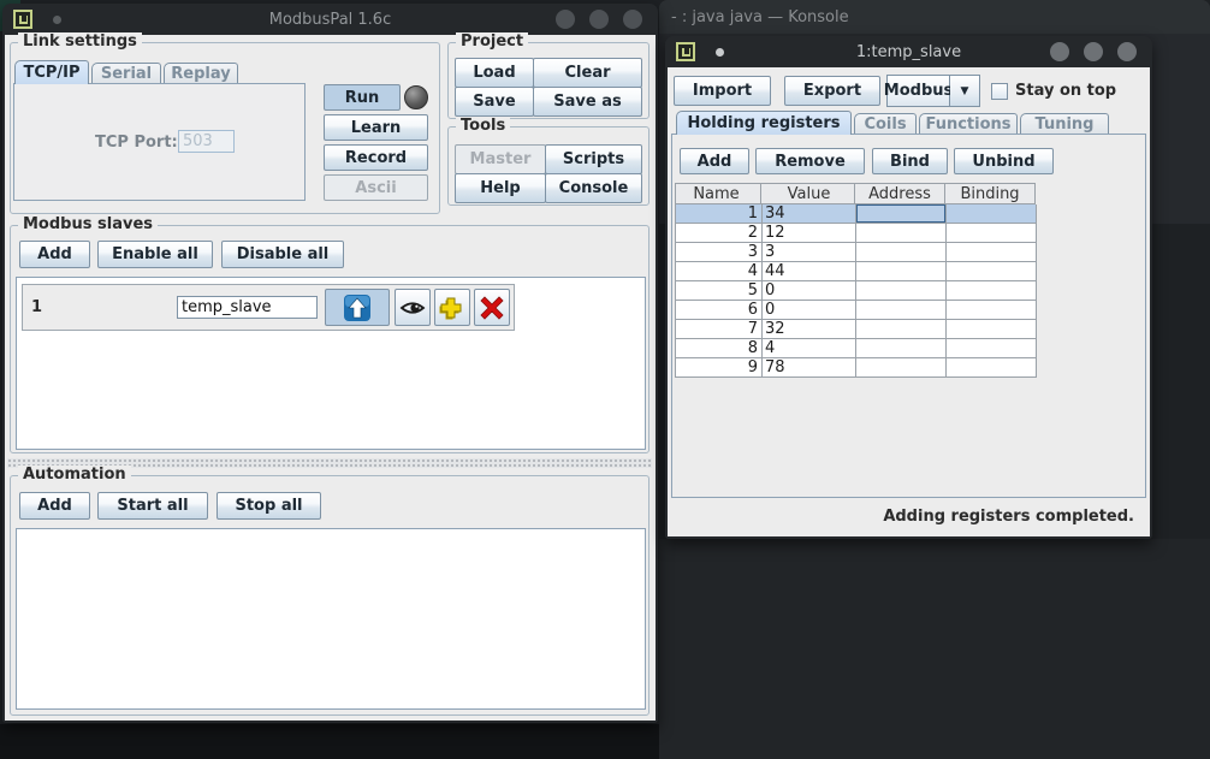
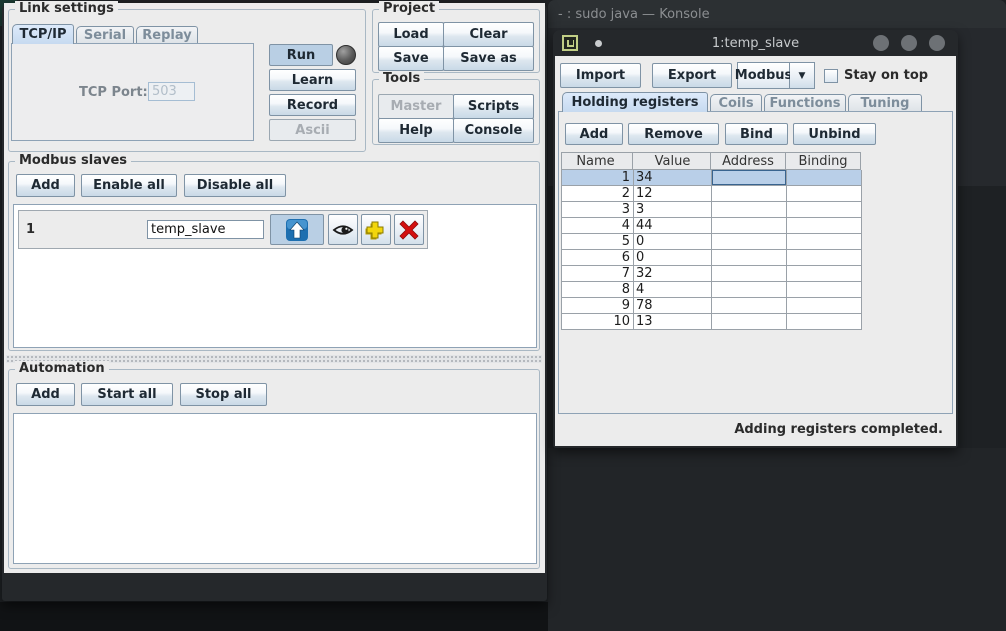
- - : java java — Konsole
+ - : sudo java — Konsole
- ModbusPal 1.6c
  Link settings
  TCP/IP
  Serial
  Replay
  TCP Port:
  503
  Run
  Learn
  Record
  Ascii
  Project
  Load
  Clear
  Save
  Save as
  Tools
  Master
  Scripts
  Help
  Console
  Modbus slaves
  Add
  Enable all
  Disable all
  1
  temp_slave
  Automation
  Add
  Start all
  Stop all
  1:temp_slave
  Import
  Export
  Modbus
  ▼
  Stay on top
  Holding registers
  Coils
  Functions
  Tuning
  Add
  Remove
  Bind
  Unbind
  Name
  Value
  Address
  Binding
  1
  34
  2
  12
  3
  3
  4
  44
  5
  0
  6
  0
  7
  32
  8
  4
  9
  78
+ 10
+ 13
  Adding registers completed.
